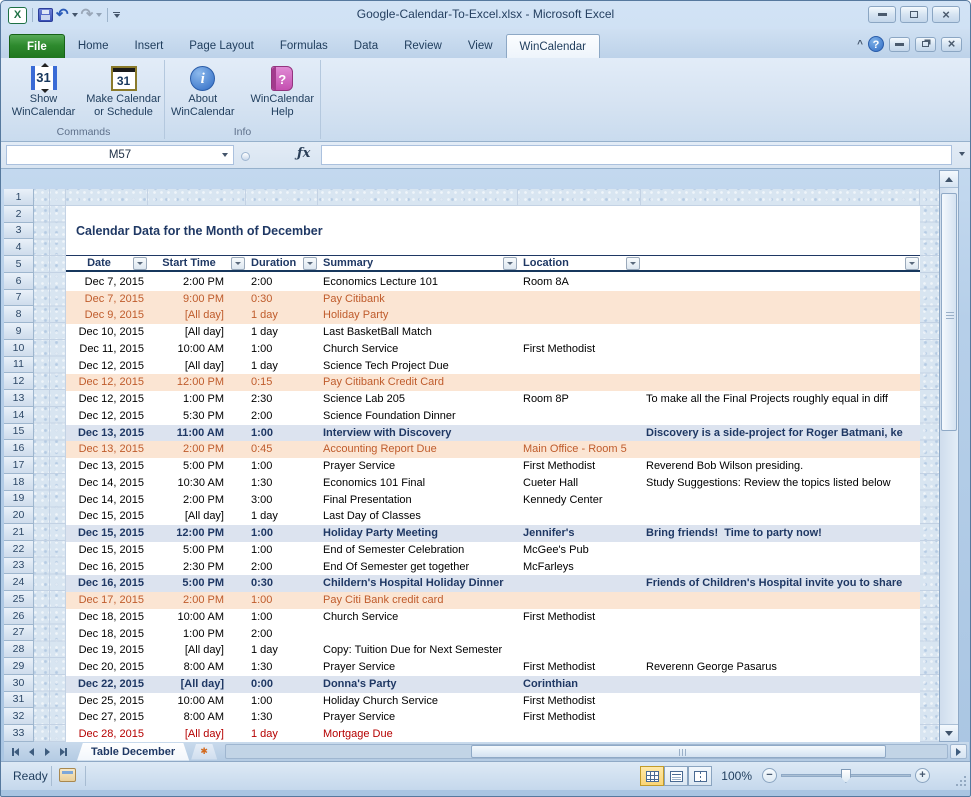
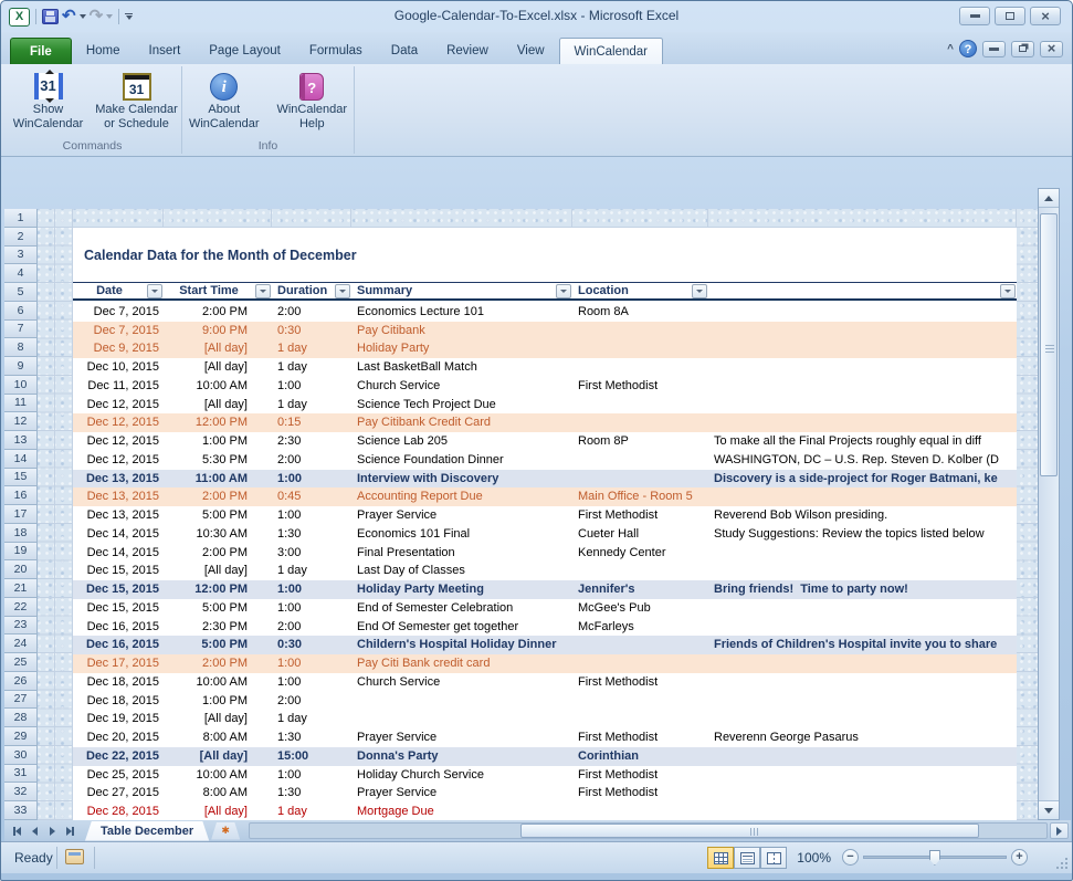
  X
  ↶
  ↷
  Google-Calendar-To-Excel.xlsx - Microsoft Excel
  ×
  File
  Home
  Insert
  Page Layout
  Formulas
  Data
  Review
  View
  WinCalendar
  ^
  ?
  ×
  31
  Show
  WinCalendar
  31
  Make Calendar
  or Schedule
  Commands
  i
  About
  WinCalendar
  ?
  WinCalendar
  Help
  Info
- M57
- ƒx
  Calendar Data for the Month of December
  Date
  Start Time
  Duration
  Summary
  Location
  Dec 7, 2015
  2:00 PM
  2:00
  Economics Lecture 101
  Room 8A
  Dec 7, 2015
  9:00 PM
  0:30
  Pay Citibank
  Dec 9, 2015
  [All day]
  1 day
  Holiday Party
  Dec 10, 2015
  [All day]
  1 day
  Last BasketBall Match
  Dec 11, 2015
  10:00 AM
  1:00
  Church Service
  First Methodist
  Dec 12, 2015
  [All day]
  1 day
  Science Tech Project Due
  Dec 12, 2015
  12:00 PM
  0:15
  Pay Citibank Credit Card
  Dec 12, 2015
  1:00 PM
  2:30
  Science Lab 205
  Room 8P
  To make all the Final Projects roughly equal in diff
  Dec 12, 2015
  5:30 PM
  2:00
  Science Foundation Dinner
+ WASHINGTON, DC – U.S. Rep. Steven D. Kolber (D
  Dec 13, 2015
  11:00 AM
  1:00
  Interview with Discovery
  Discovery is a side-project for Roger Batmani, ke
  Dec 13, 2015
  2:00 PM
  0:45
  Accounting Report Due
  Main Office - Room 5
  Dec 13, 2015
  5:00 PM
  1:00
  Prayer Service
  First Methodist
  Reverend Bob Wilson presiding.
  Dec 14, 2015
  10:30 AM
  1:30
  Economics 101 Final
  Cueter Hall
  Study Suggestions: Review the topics listed below
  Dec 14, 2015
  2:00 PM
  3:00
  Final Presentation
  Kennedy Center
  Dec 15, 2015
  [All day]
  1 day
  Last Day of Classes
  Dec 15, 2015
  12:00 PM
  1:00
  Holiday Party Meeting
  Jennifer's
  Bring friends! Time to party now!
  Dec 15, 2015
  5:00 PM
  1:00
  End of Semester Celebration
  McGee's Pub
  Dec 16, 2015
  2:30 PM
  2:00
  End Of Semester get together
  McFarleys
  Dec 16, 2015
  5:00 PM
  0:30
  Childern's Hospital Holiday Dinner
  Friends of Children's Hospital invite you to share
  Dec 17, 2015
  2:00 PM
  1:00
  Pay Citi Bank credit card
  Dec 18, 2015
  10:00 AM
  1:00
  Church Service
  First Methodist
  Dec 18, 2015
  1:00 PM
  2:00
  Dec 19, 2015
  [All day]
  1 day
- Copy: Tuition Due for Next Semester
  Dec 20, 2015
  8:00 AM
  1:30
  Prayer Service
  First Methodist
  Reverenn George Pasarus
  Dec 22, 2015
  [All day]
- 0:00
+ 15:00
  Donna's Party
  Corinthian
  Dec 25, 2015
  10:00 AM
  1:00
  Holiday Church Service
  First Methodist
  Dec 27, 2015
  8:00 AM
  1:30
  Prayer Service
  First Methodist
  Dec 28, 2015
  [All day]
  1 day
  Mortgage Due
  1
  2
  3
  4
  5
  6
  7
  8
  9
  10
  11
  12
  13
  14
  15
  16
  17
  18
  19
  20
  21
  22
  23
  24
  25
  26
  27
  28
  29
  30
  31
  32
  33
  Table December
  ✱
  Ready
  100%
  −
  +
